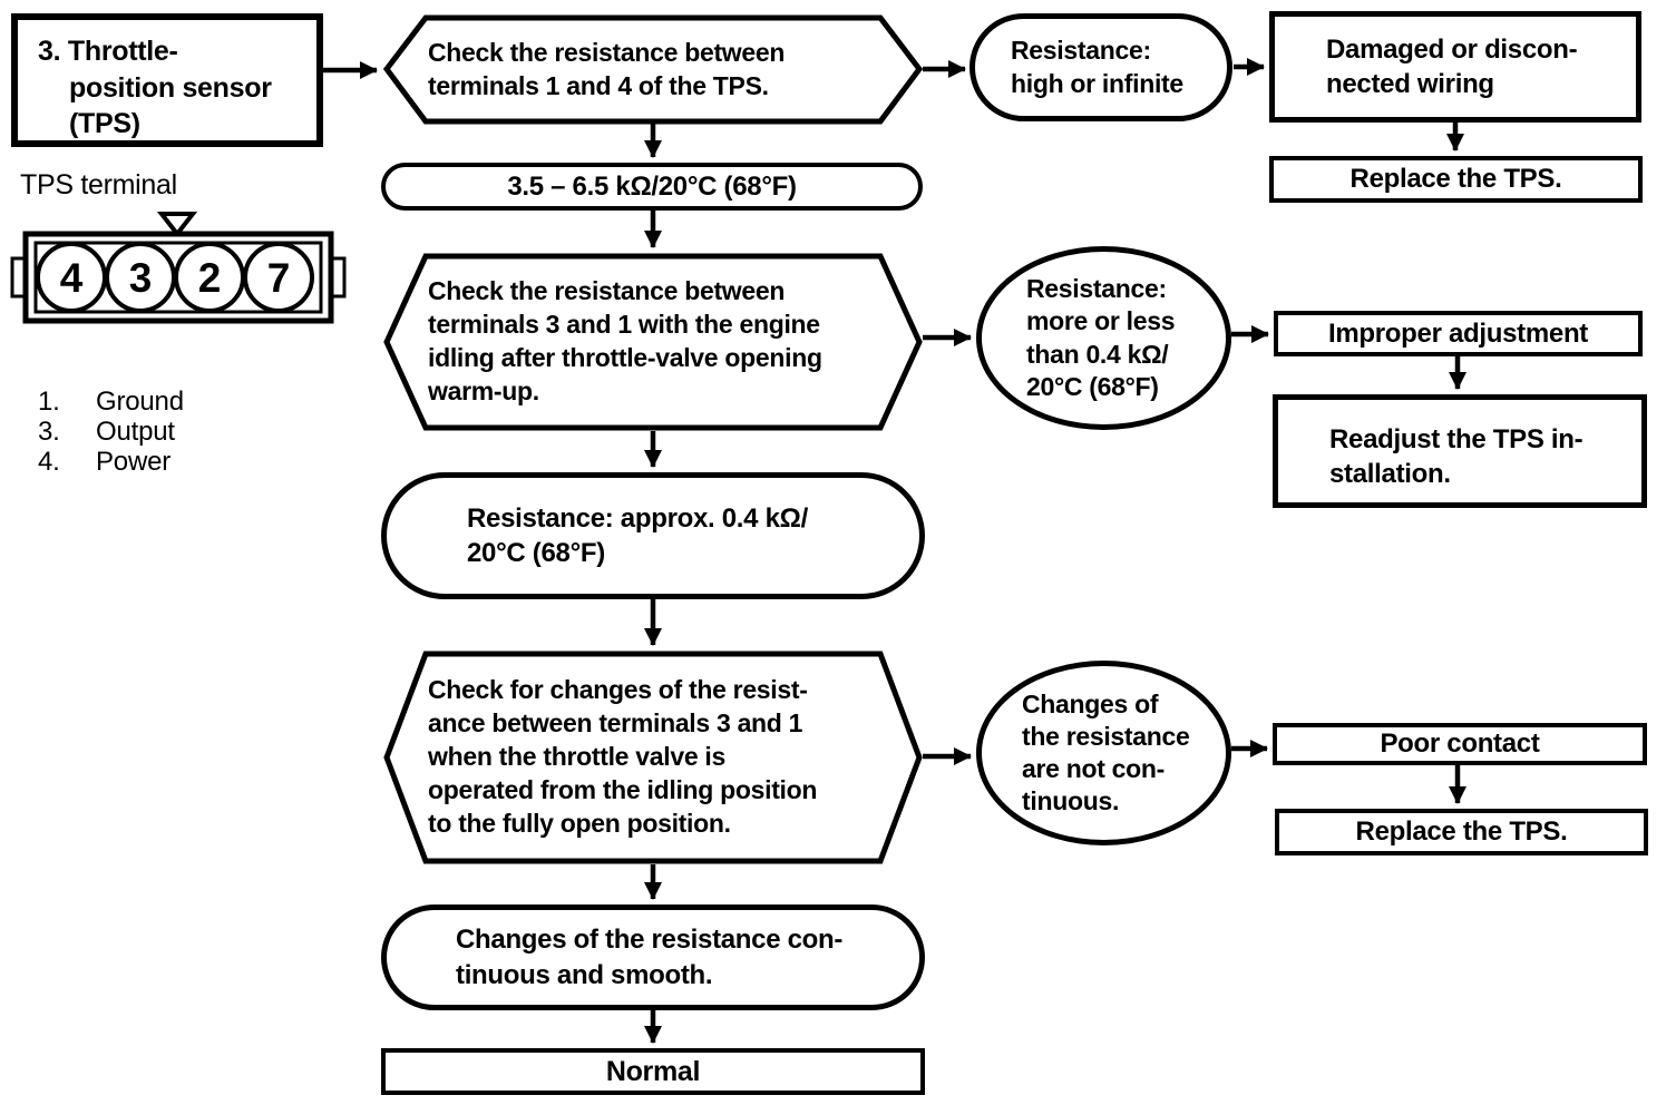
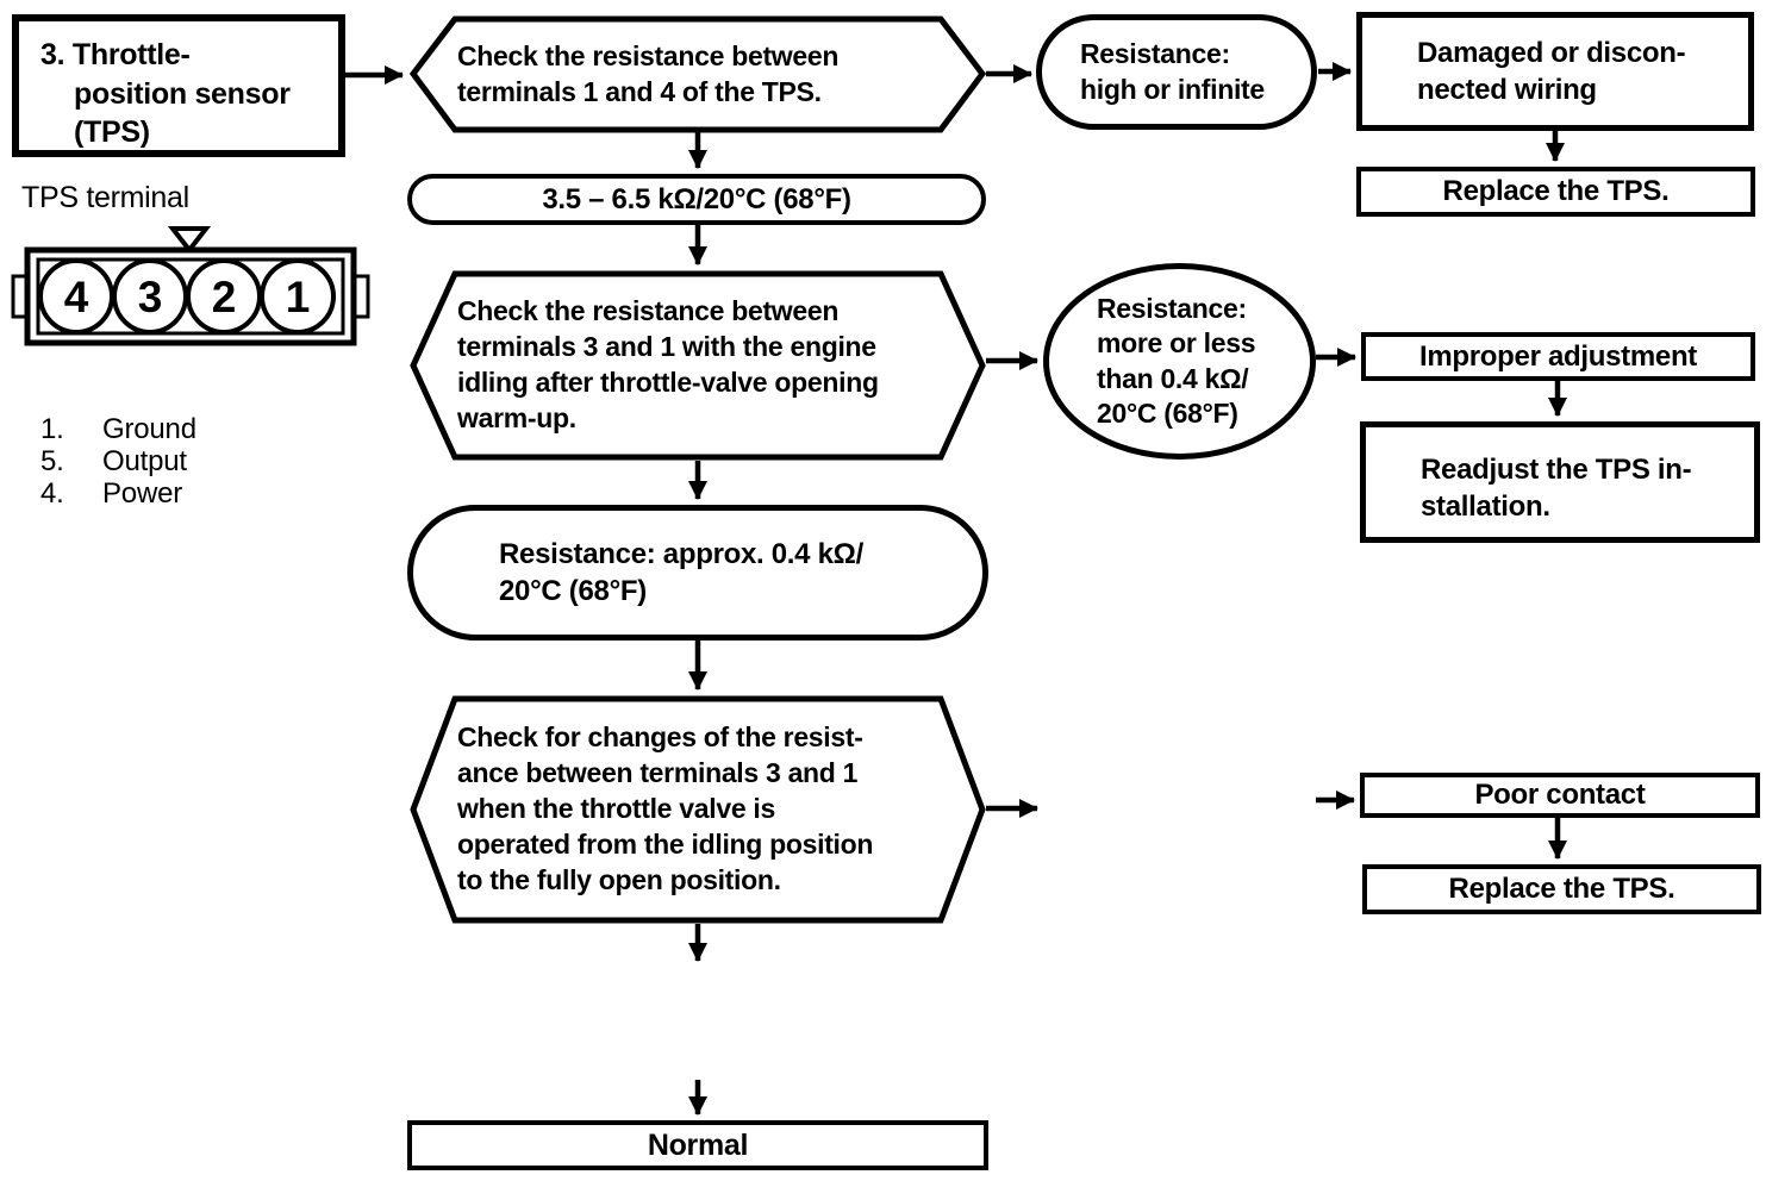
  3. Throttle-
  position sensor
  (TPS)
  TPS terminal
  4
  3
  2
- 7
+ 1
  1.
  Ground
- 3.
+ 5.
  Output
  4.
  Power
  Check the resistance between
  terminals 1 and 4 of the TPS.
  3.5 – 6.5 kΩ/20°C (68°F)
  Resistance:
  high or infinite
  Damaged or discon-
  nected wiring
  Replace the TPS.
  Check the resistance between
  terminals 3 and 1 with the engine
  idling after throttle-valve opening
  warm-up.
  Resistance:
  more or less
  than 0.4 kΩ/
  20°C (68°F)
  Improper adjustment
  Readjust the TPS in-
  stallation.
  Resistance: approx. 0.4 kΩ/
  20°C (68°F)
  Check for changes of the resist-
  ance between terminals 3 and 1
  when the throttle valve is
  operated from the idling position
  to the fully open position.
- Changes of
- the resistance
- are not con-
- tinuous.
  Poor contact
  Replace the TPS.
- Changes of the resistance con-
- tinuous and smooth.
  Normal
